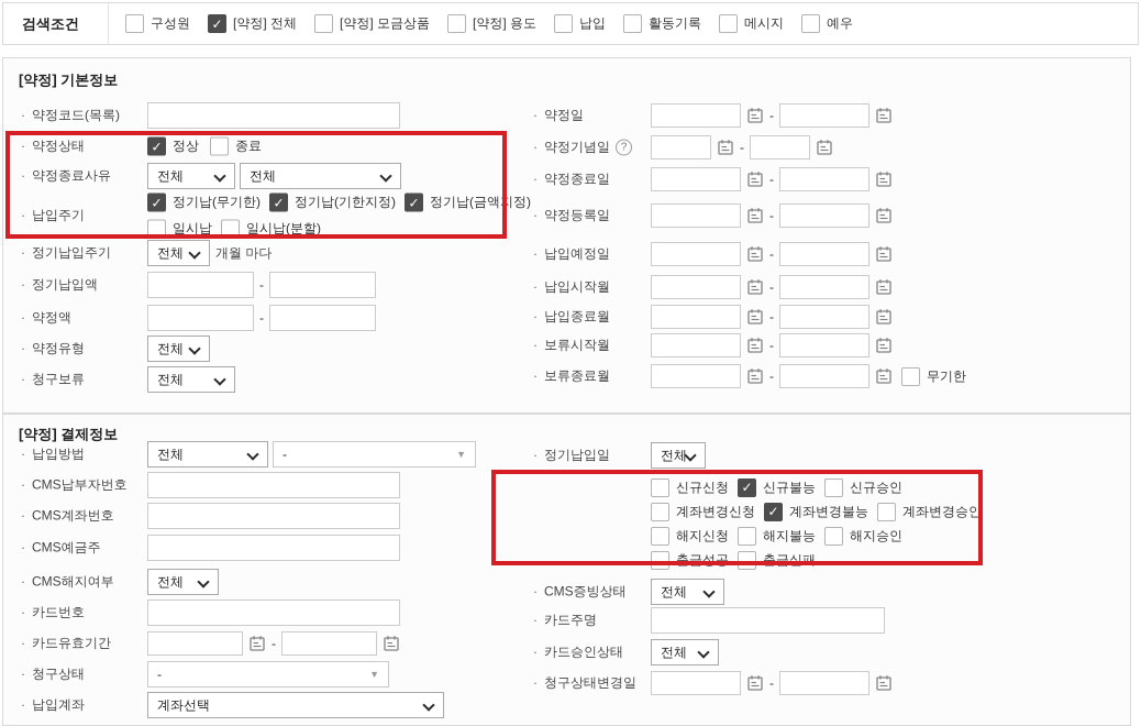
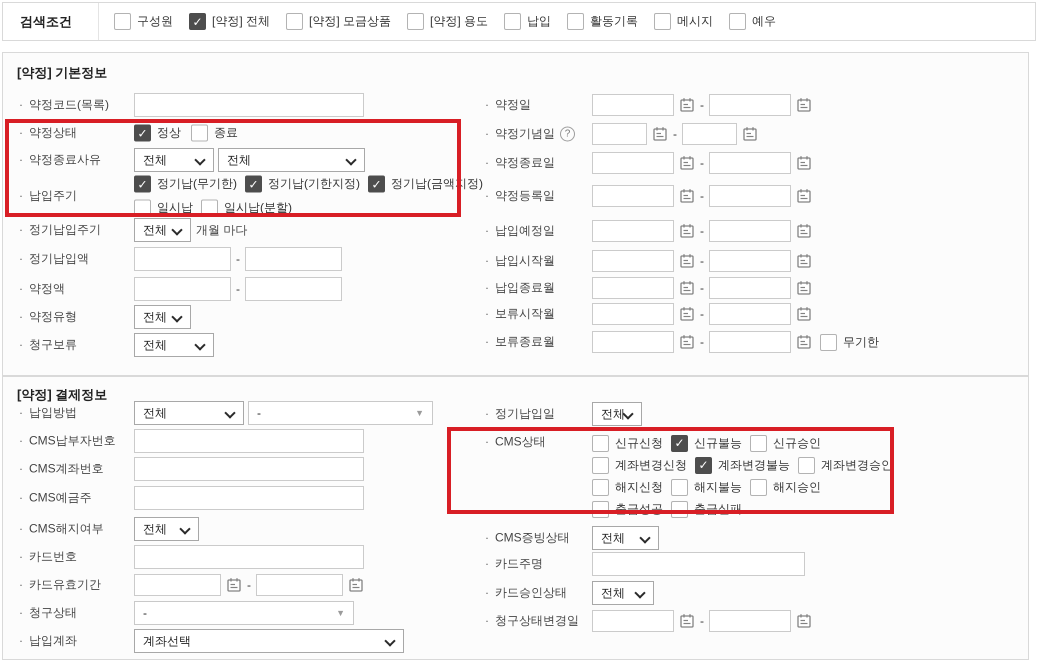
  검색조건
  구성원
  [약정] 전체
  [약정] 모금상품
  [약정] 용도
  납입
  활동기록
  메시지
  예우
  [약정] 기본정보
  약정코드(목록)
  약정상태
  정상
  종료
  약정종료사유
  전체
  전체
  납입주기
  정기납(무기한)
  정기납(기한지정)
  정기납(금액지정)
  일시납
  일시납(분할)
  정기납입주기
  전체
  개월 마다
  정기납입액
  -
  약정액
  -
  약정유형
  전체
  청구보류
  전체
  약정일
  -
  약정기념일
  ?
  -
  약정종료일
  -
  약정등록일
  -
  납입예정일
  -
  납입시작월
  -
  납입종료월
  -
  보류시작월
  -
  보류종료월
  -
  무기한
  [약정] 결제정보
  납입방법
  전체
  -
  CMS납부자번호
  CMS계좌번호
  CMS예금주
  CMS해지여부
  전체
  카드번호
  카드유효기간
  -
  청구상태
  -
  납입계좌
  계좌선택
  정기납입일
  전체
+ CMS상태
  신규신청
  신규불능
  신규승인
  계좌변경신청
  계좌변경불능
  계좌변경승인
  해지신청
  해지불능
  해지승인
  출금성공
  출금실패
  CMS증빙상태
  전체
  카드주명
  카드승인상태
  전체
  청구상태변경일
  -
